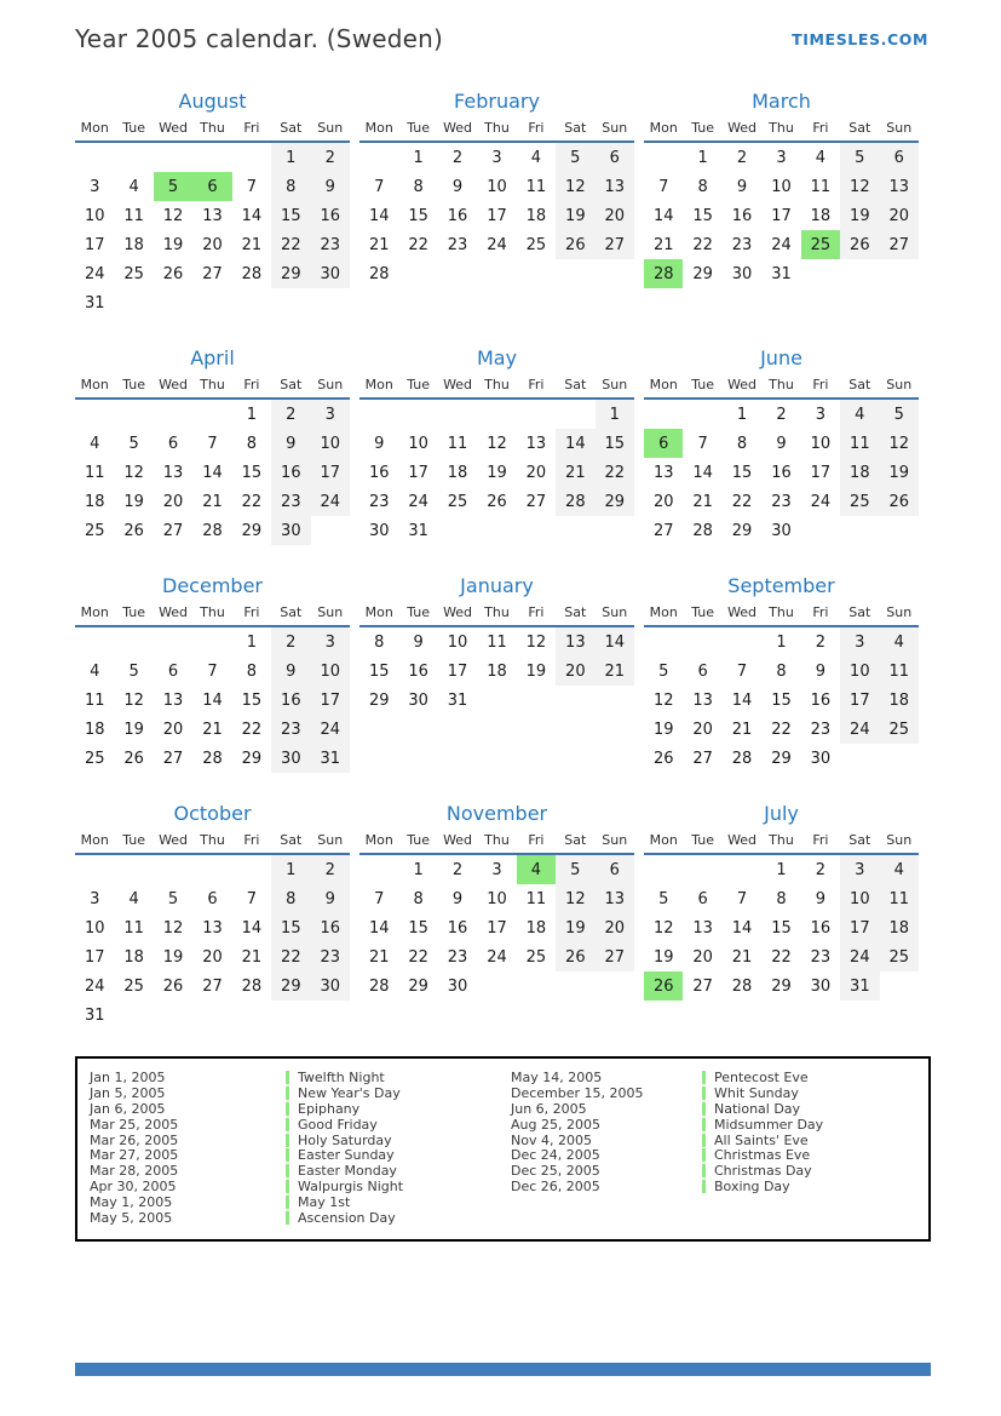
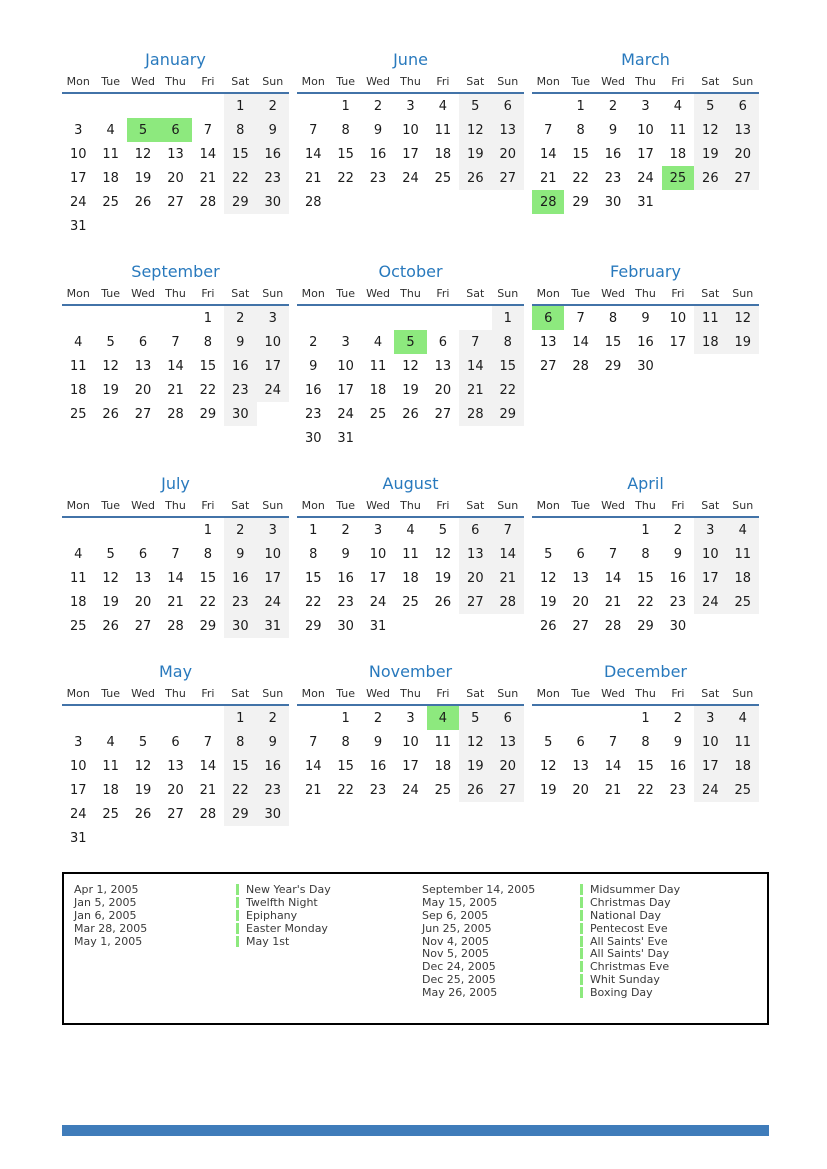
- Year 2005 calendar. (Sweden)
- TIMESLES.COM
- August
+ January
  Mon	Tue	Wed	Thu	Fri	Sat	Sun
  					1	2
  3	4	5	6	7	8	9
  10	11	12	13	14	15	16
  17	18	19	20	21	22	23
  24	25	26	27	28	29	30
  31
- February
+ June
  Mon	Tue	Wed	Thu	Fri	Sat	Sun
  	1	2	3	4	5	6
  7	8	9	10	11	12	13
  14	15	16	17	18	19	20
  21	22	23	24	25	26	27
  28
  March
  Mon	Tue	Wed	Thu	Fri	Sat	Sun
  	1	2	3	4	5	6
  7	8	9	10	11	12	13
  14	15	16	17	18	19	20
  21	22	23	24	25	26	27
  28	29	30	31
- April
+ September
  Mon	Tue	Wed	Thu	Fri	Sat	Sun
  				1	2	3
  4	5	6	7	8	9	10
  11	12	13	14	15	16	17
  18	19	20	21	22	23	24
  25	26	27	28	29	30
- May
+ October
  Mon	Tue	Wed	Thu	Fri	Sat	Sun
  						1
+ 2	3	4	5	6	7	8
  9	10	11	12	13	14	15
  16	17	18	19	20	21	22
  23	24	25	26	27	28	29
  30	31
- June
+ February
  Mon	Tue	Wed	Thu	Fri	Sat	Sun
- 		1	2	3	4	5
  6	7	8	9	10	11	12
  13	14	15	16	17	18	19
- 20	21	22	23	24	25	26
  27	28	29	30
- December
+ July
  Mon	Tue	Wed	Thu	Fri	Sat	Sun
  				1	2	3
  4	5	6	7	8	9	10
  11	12	13	14	15	16	17
  18	19	20	21	22	23	24
  25	26	27	28	29	30	31
- January
+ August
  Mon	Tue	Wed	Thu	Fri	Sat	Sun
+ 1	2	3	4	5	6	7
  8	9	10	11	12	13	14
  15	16	17	18	19	20	21
+ 22	23	24	25	26	27	28
  29	30	31
- September
+ April
  Mon	Tue	Wed	Thu	Fri	Sat	Sun
  			1	2	3	4
  5	6	7	8	9	10	11
  12	13	14	15	16	17	18
  19	20	21	22	23	24	25
  26	27	28	29	30
- October
+ May
  Mon	Tue	Wed	Thu	Fri	Sat	Sun
  					1	2
  3	4	5	6	7	8	9
  10	11	12	13	14	15	16
  17	18	19	20	21	22	23
  24	25	26	27	28	29	30
  31
  November
  Mon	Tue	Wed	Thu	Fri	Sat	Sun
  	1	2	3	4	5	6
  7	8	9	10	11	12	13
  14	15	16	17	18	19	20
  21	22	23	24	25	26	27
- 28	29	30
- July
+ December
  Mon	Tue	Wed	Thu	Fri	Sat	Sun
  			1	2	3	4
  5	6	7	8	9	10	11
  12	13	14	15	16	17	18
  19	20	21	22	23	24	25
- 26	27	28	29	30	31
- Jan 1, 2005
+ Apr 1, 2005
- Twelfth Night
+ New Year's Day
  Jan 5, 2005
- New Year's Day
+ Twelfth Night
  Jan 6, 2005
  Epiphany
- Mar 25, 2005
- Good Friday
- Mar 26, 2005
- Holy Saturday
- Mar 27, 2005
- Easter Sunday
  Mar 28, 2005
  Easter Monday
- Apr 30, 2005
- Walpurgis Night
  May 1, 2005
  May 1st
- May 5, 2005
- Ascension Day
- May 14, 2005
+ September 14, 2005
- Pentecost Eve
+ Midsummer Day
- December 15, 2005
+ May 15, 2005
- Whit Sunday
+ Christmas Day
- Jun 6, 2005
+ Sep 6, 2005
  National Day
- Aug 25, 2005
+ Jun 25, 2005
- Midsummer Day
+ Pentecost Eve
  Nov 4, 2005
  All Saints' Eve
+ Nov 5, 2005
+ All Saints' Day
  Dec 24, 2005
  Christmas Eve
  Dec 25, 2005
- Christmas Day
+ Whit Sunday
- Dec 26, 2005
+ May 26, 2005
  Boxing Day
